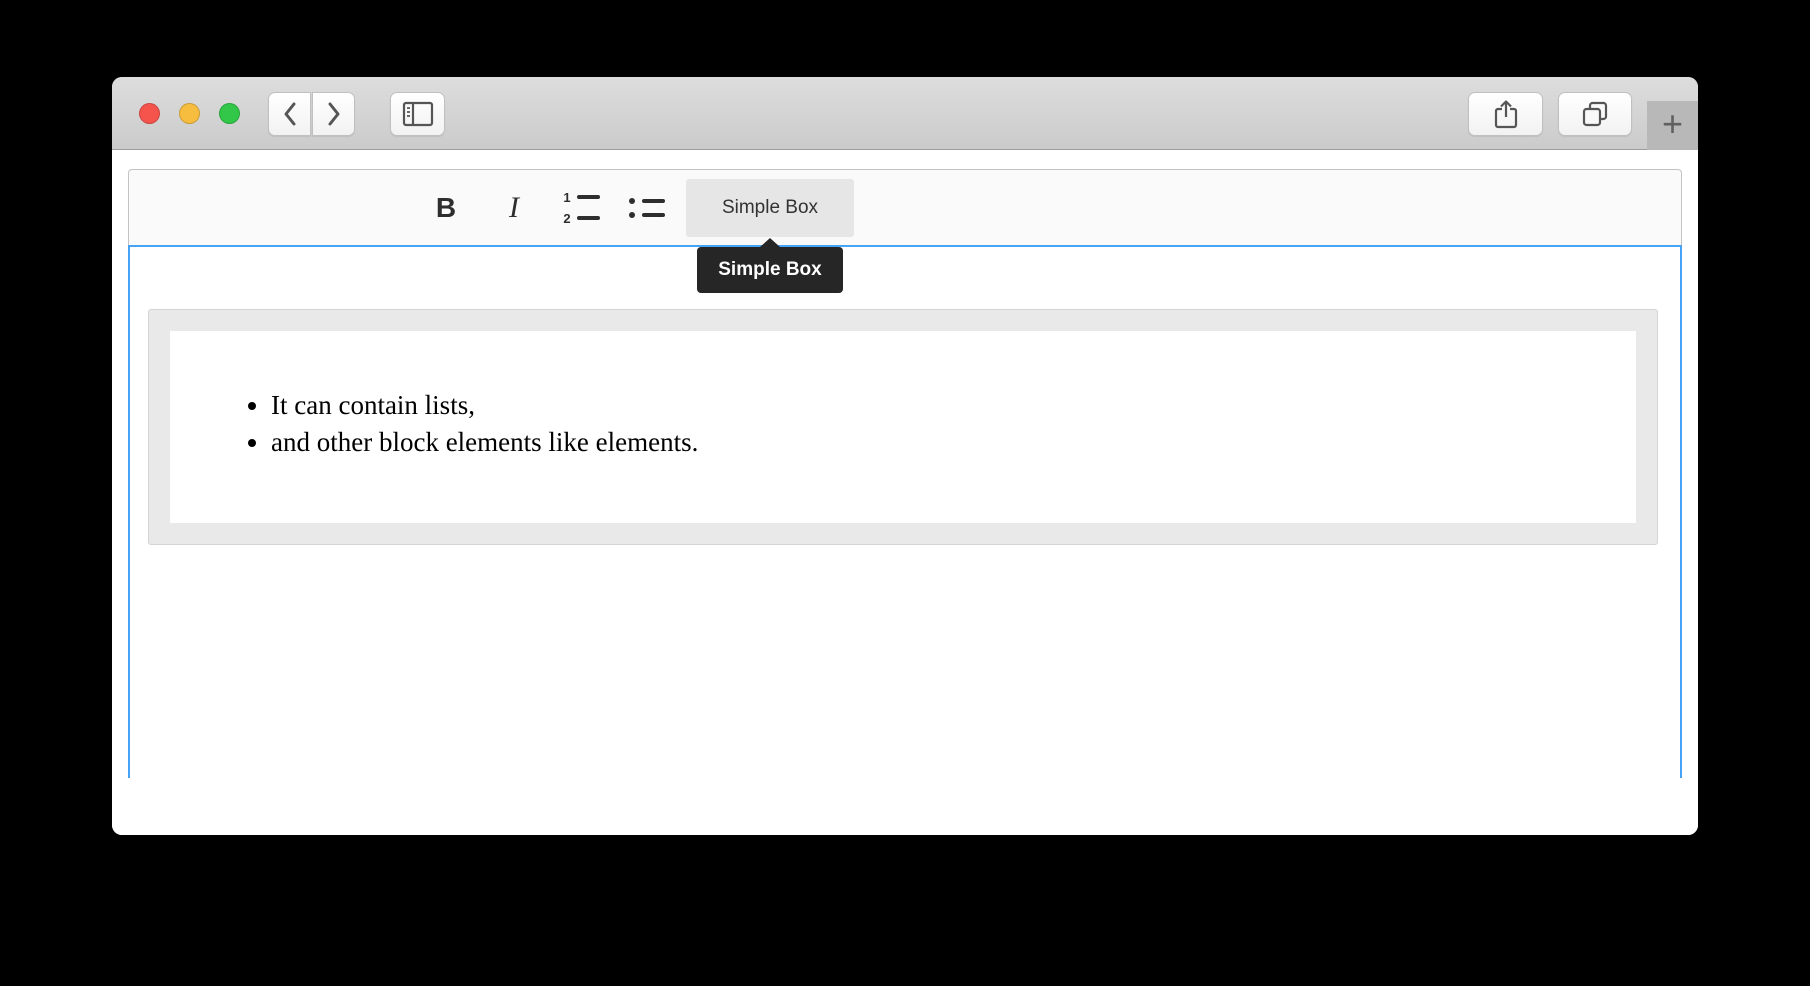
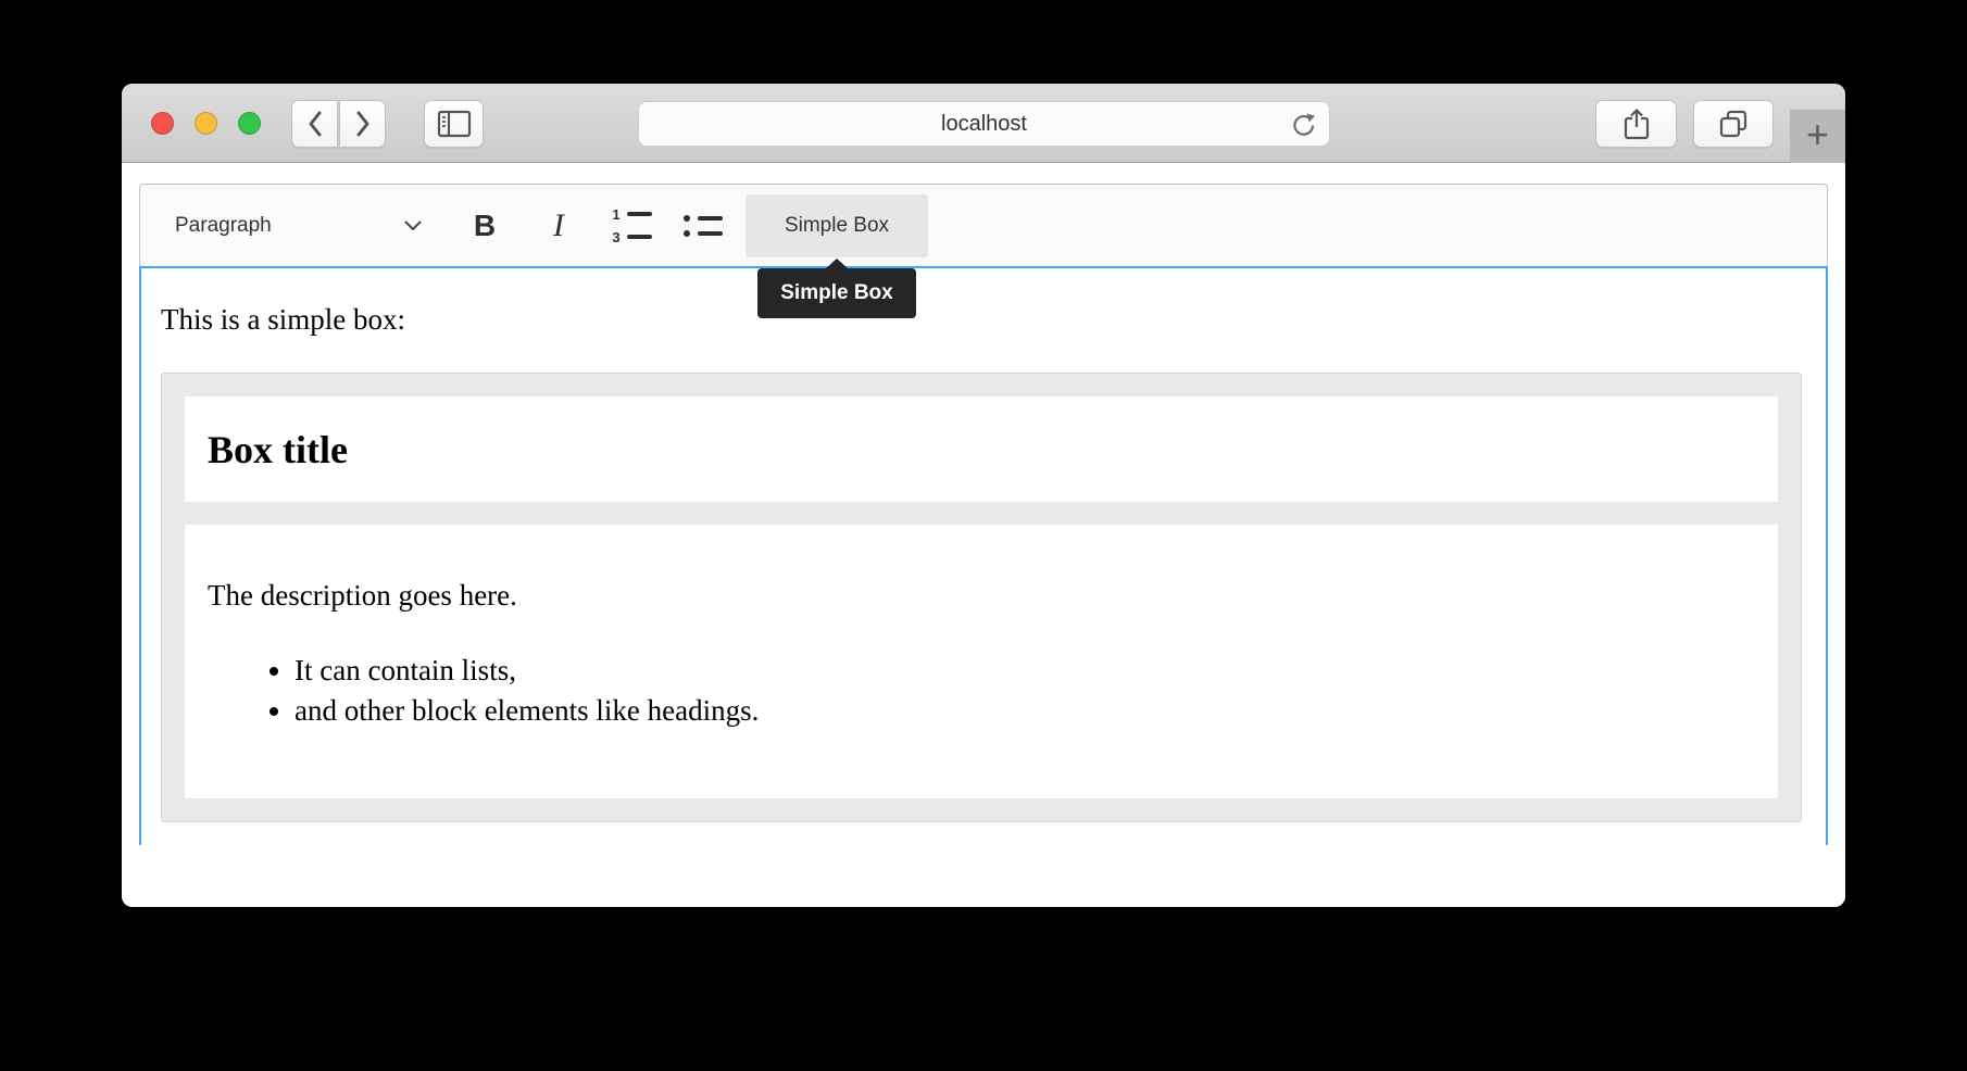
+ localhost
  +
+ Paragraph
  B
  I
  1
- 2
+ 3
  Simple Box
  Simple Box
+ This is a simple box:
+ Box title
+ The description goes here.
  It can contain lists,
- and other block elements like elements.
+ and other block elements like headings.
